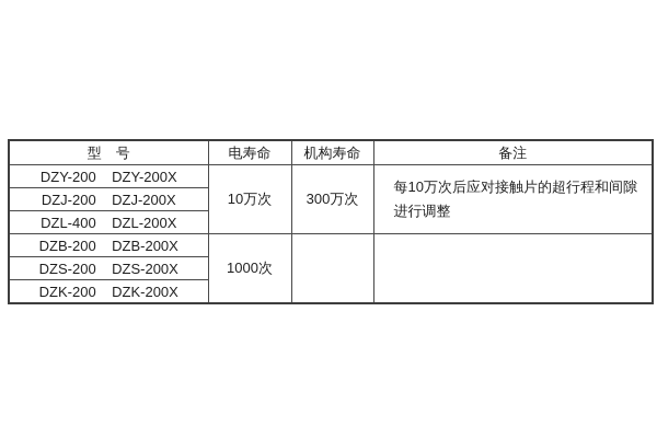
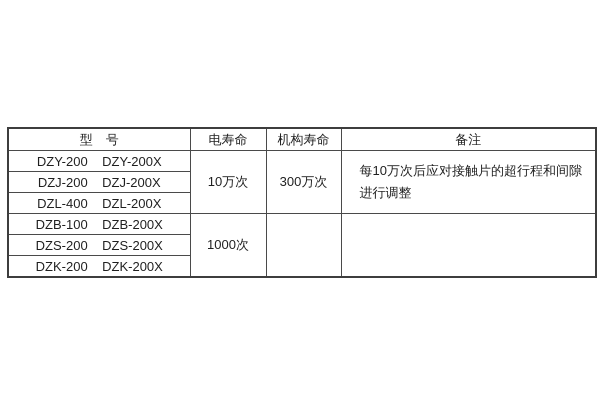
  型 号	电寿命	机构寿命	备注
  DZY-200 DZY-200X	10万次	300万次	每10万次后应对接触片的超行程和间隙 进行调整
  DZJ-200 DZJ-200X
  DZL-400 DZL-200X
- DZB-200 DZB-200X	1000次
+ DZB-100 DZB-200X	1000次
  DZS-200 DZS-200X
  DZK-200 DZK-200X
